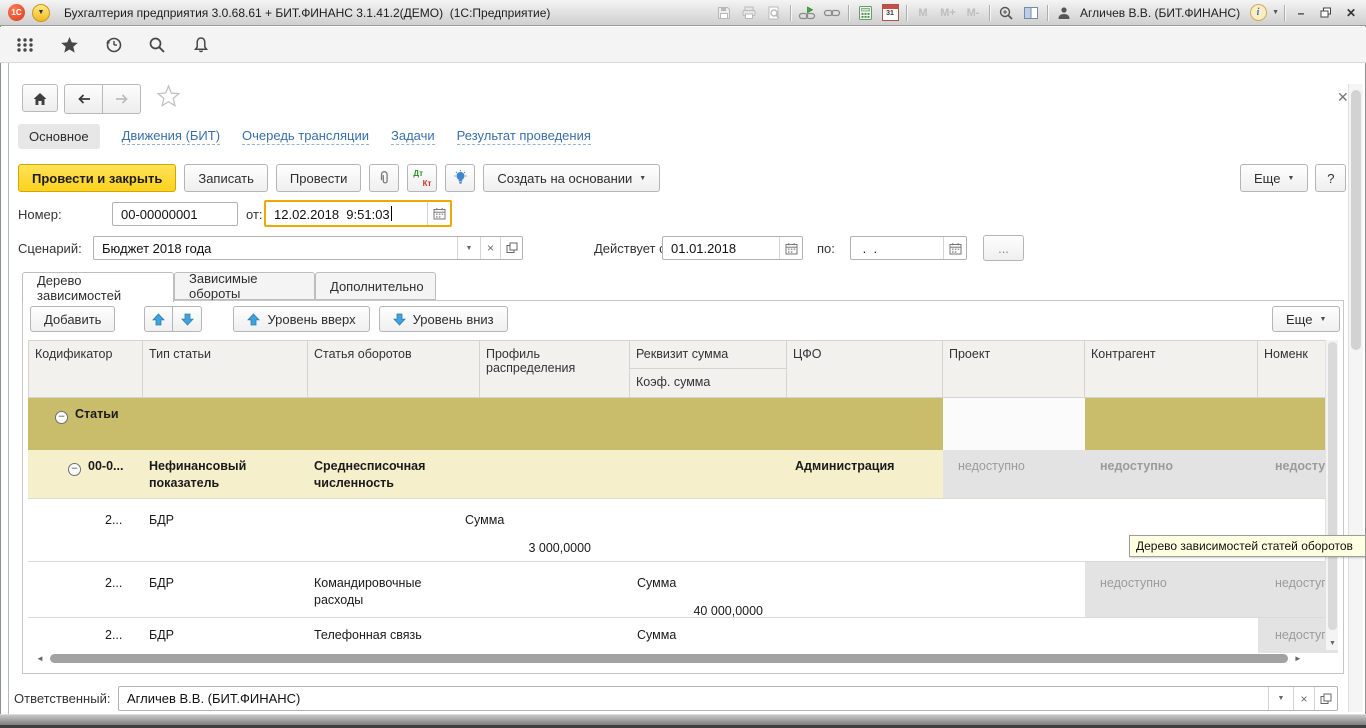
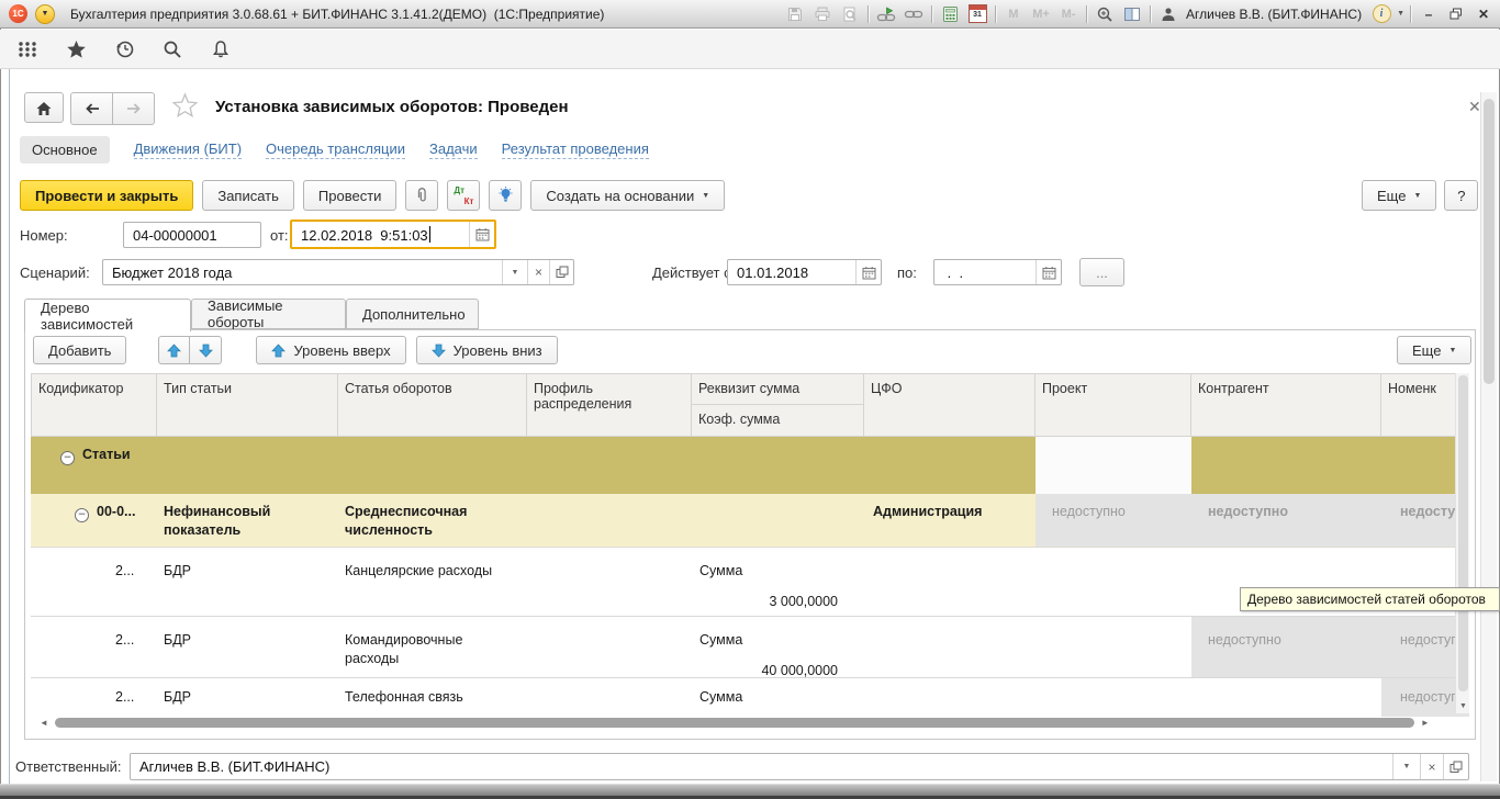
  1С
  Бухгалтерия предприятия 3.0.68.61 + БИТ.ФИНАНС 3.1.41.2(ДЕМО) (1С:Предприятие)
  M
  M+
  M-
  Агличев В.В. (БИТ.ФИНАНС)
  i
  –
  ✕
+ Установка зависимых оборотов: Проведен
  ✕
  Основное
  Движения (БИТ)
  Очередь трансляции
  Задачи
  Результат проведения
  Провести и закрыть
  Записать
  Провести
  Дт
  Кт
  Создать на основании
  Еще
  ?
  Номер:
- 00-00000001
+ 04-00000001
  от:
  12.02.2018 9:51:03
  Сценарий:
  Бюджет 2018 года
  ×
  Действует
  01.01.2018
  по:
  . .
  ...
  Дерево зависимостей
  Зависимые обороты
  Дополнительно
  Добавить
  Уровень вверх
  Уровень вниз
  Еще
  Кодификатор
  Тип статьи
  Статья оборотов
  Профиль распределения
  Реквизит сумма
  Коэф. сумма
  ЦФО
  Проект
  Контрагент
  Номенк
  − Статьи
  − 00-0...
  Нефинансовый показатель
  Среднесписочная численность
  Администрация
  недоступно
  недоступно
  недосту
  2...
  БДР
+ Канцелярские расходы
  Сумма
  3 000,0000
  2...
  БДР
  Командировочные расходы
  Сумма
  40 000,0000
  недоступно
  недосту
  2...
  БДР
  Телефонная связь
  Сумма
  недосту
  ◄
  ►
  Дерево зависимостей статей оборотов
  Ответственный:
  Агличев В.В. (БИТ.ФИНАНС)
  ×
